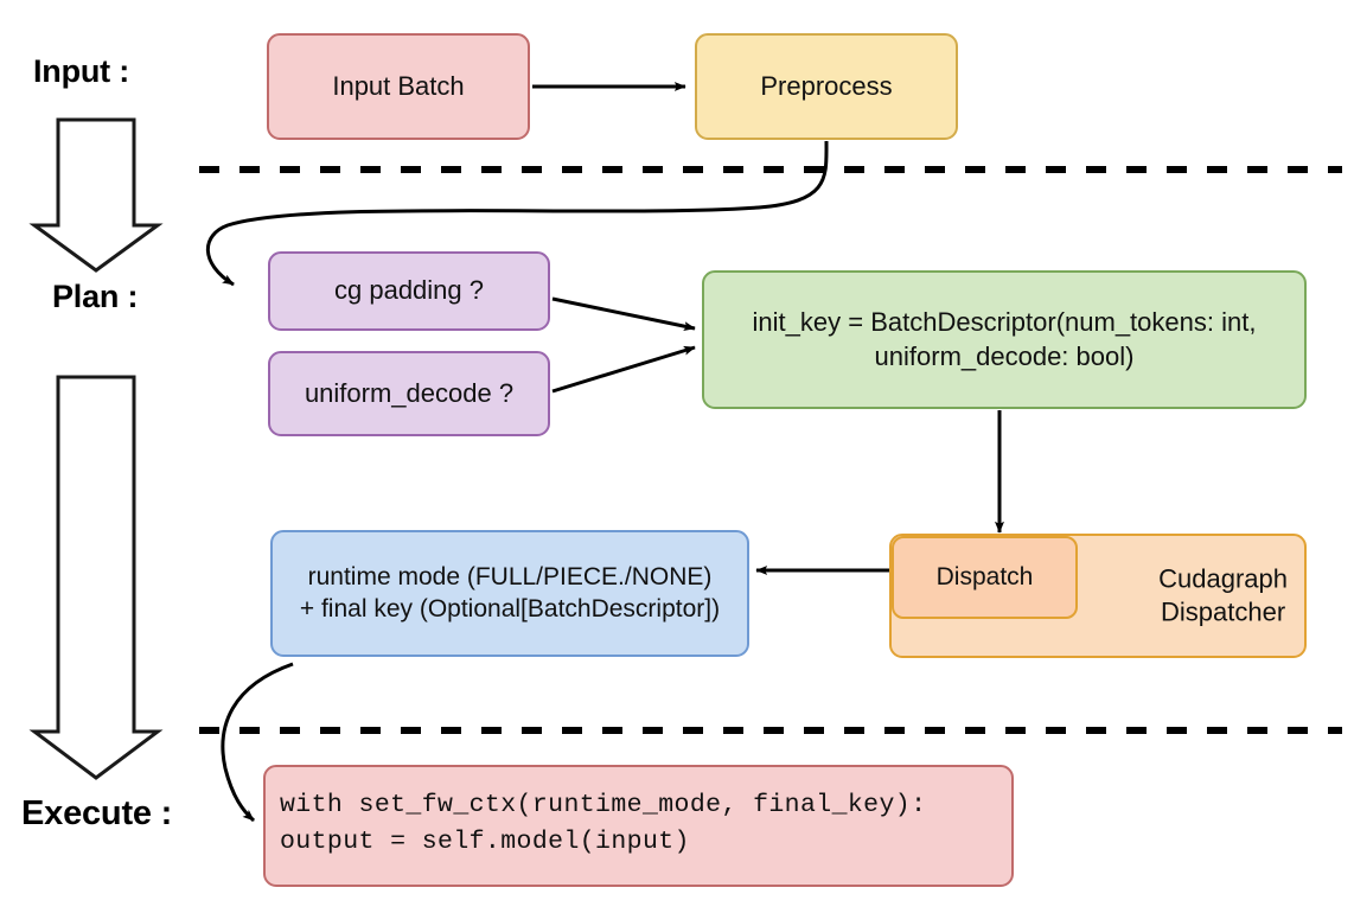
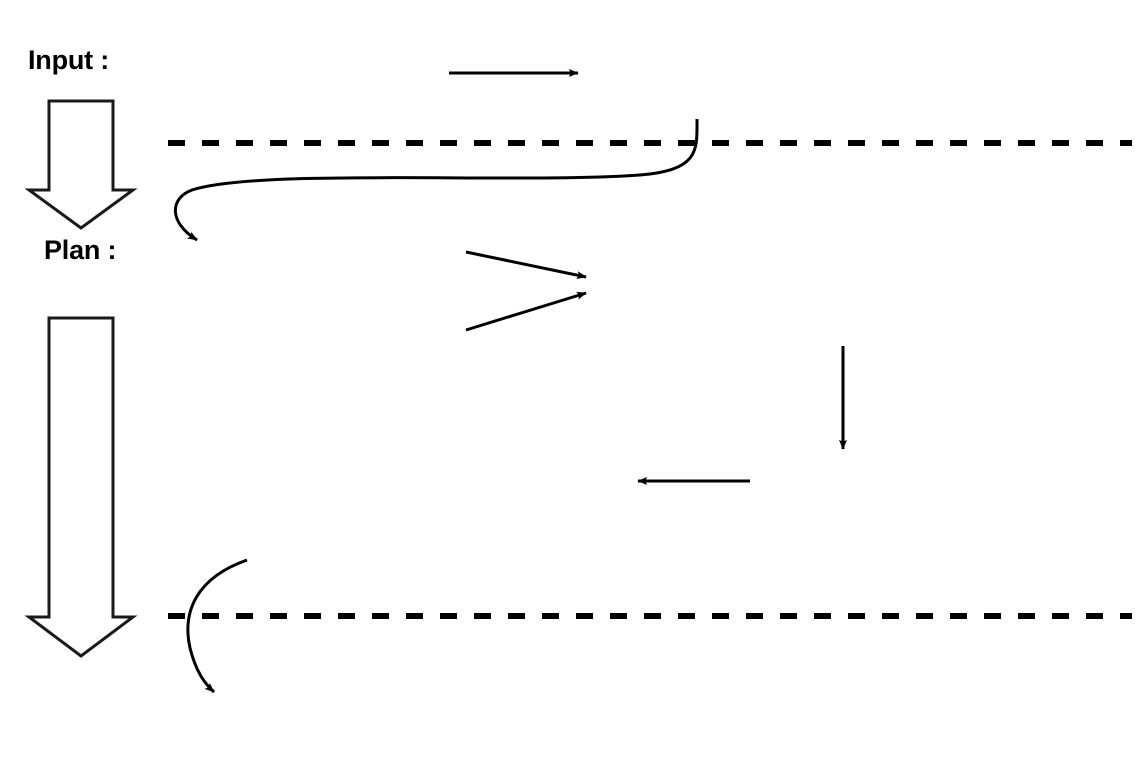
  Input :
  Plan :
- Execute :
- Input Batch
- Preprocess
- cg padding ?
- uniform_decode ?
- init_key = BatchDescriptor(num_tokens: int,
- uniform_decode: bool)
- Cudagraph
- Dispatcher
- Dispatch
- runtime mode (FULL/PIECE./NONE)
- + final key (Optional[BatchDescriptor])
- with set_fw_ctx(runtime_mode, final_key):
- output = self.model(input)
